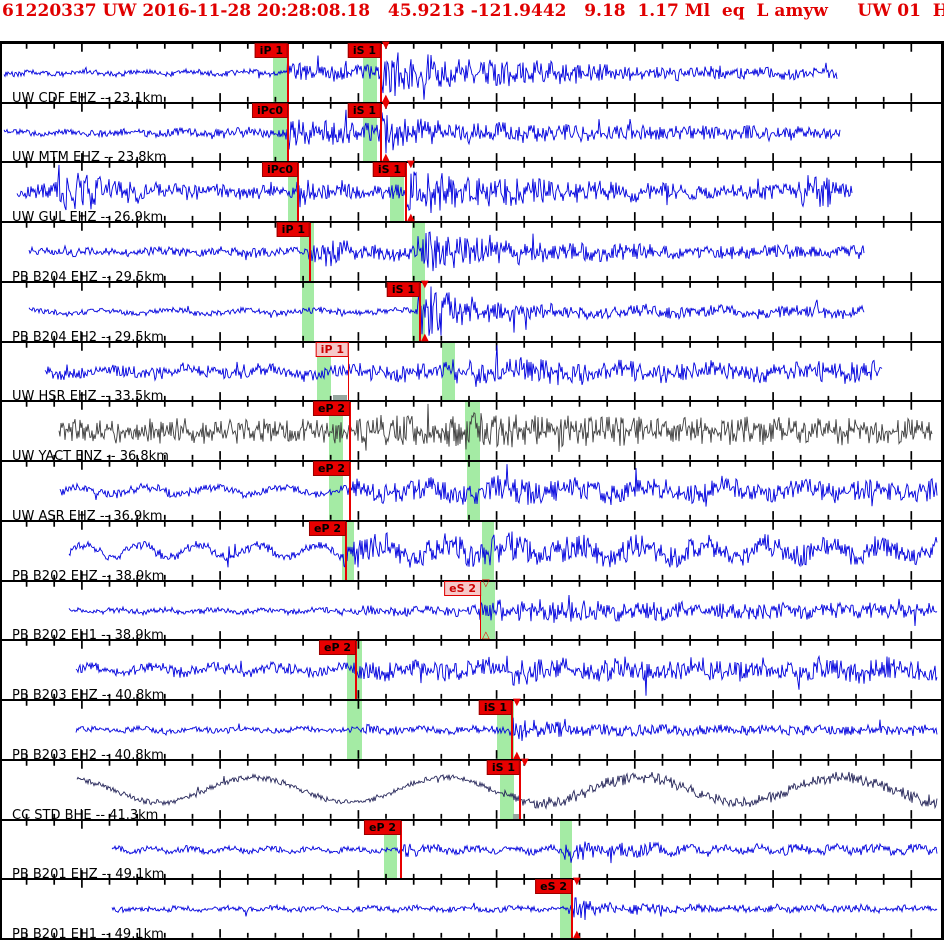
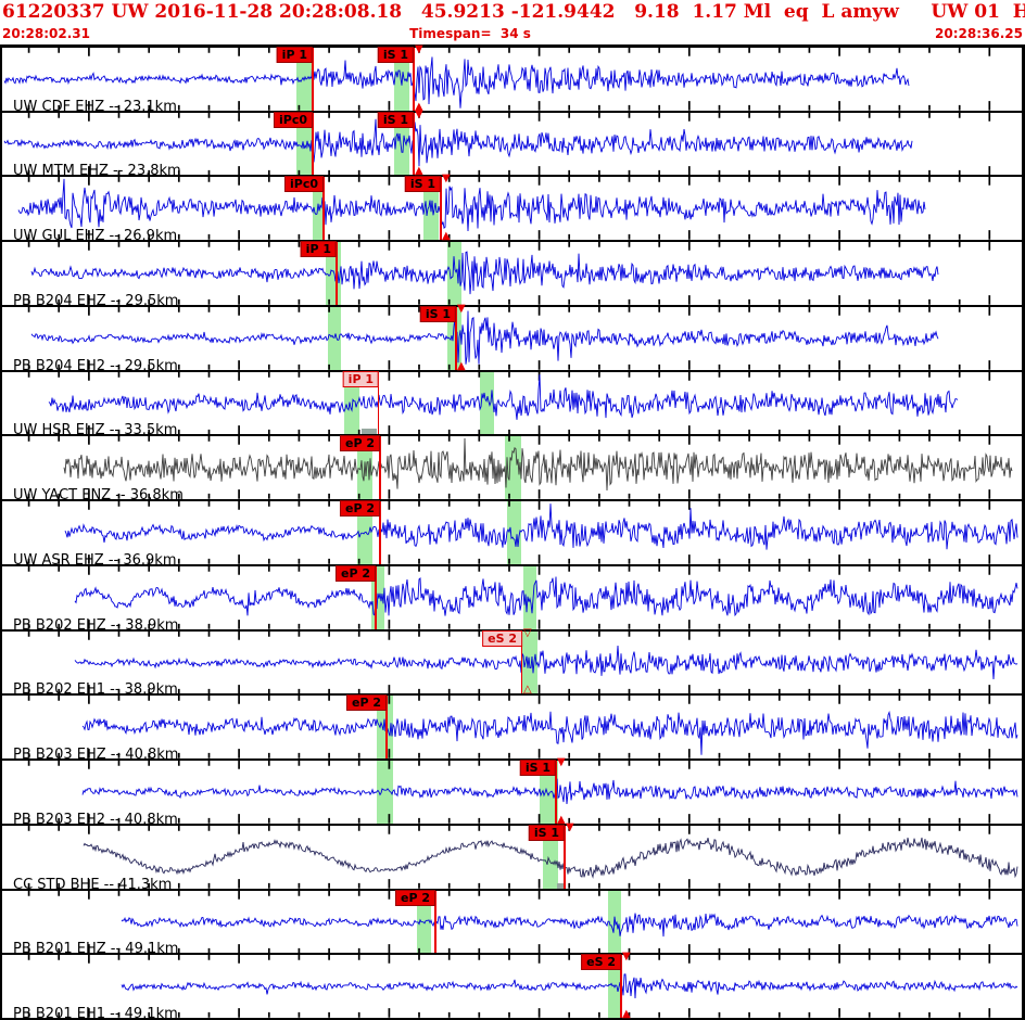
  61220337 UW 2016-11-28 20:28:08.18 45.9213 -121.9442 9.18 1.17 Ml eq L amyw UW 01 H
+ 20:28:02.31
+ Timespan= 34 s
+ 20:28:36.25
  iP 1
  iS 1
  ▼
  ▲
  UW CDF EHZ -- 23.1km
  iPc0
  iS 1
  ▼
  ▲
  UW MTM EHZ -- 23.8km
  iPc0
  iS 1
  ▼
  ▲
  UW GUL EHZ -- 26.9km
  iP 1
  PB B204 EHZ -- 29.5km
  iS 1
  ▼
  ▲
  PB B204 EH2 -- 29.5km
  iP 1
  UW HSR EHZ -- 33.5km
  eP 2
  UW YACT ENZ -- 36.8km
  eP 2
  UW ASR EHZ -- 36.9km
  eP 2
  PB B202 EHZ -- 38.9km
  eS 2
  ▽
  △
  PB B202 EH1 -- 38.9km
  eP 2
  PB B203 EHZ -- 40.8km
  iS 1
  ▼
  ▲
  PB B203 EH2 -- 40.8km
  iS 1
  ▼
  CC STD BHE -- 41.3km
  eP 2
  PB B201 EHZ -- 49.1km
  eS 2
  ▼
  ▲
  PB B201 EH1 -- 49.1km
